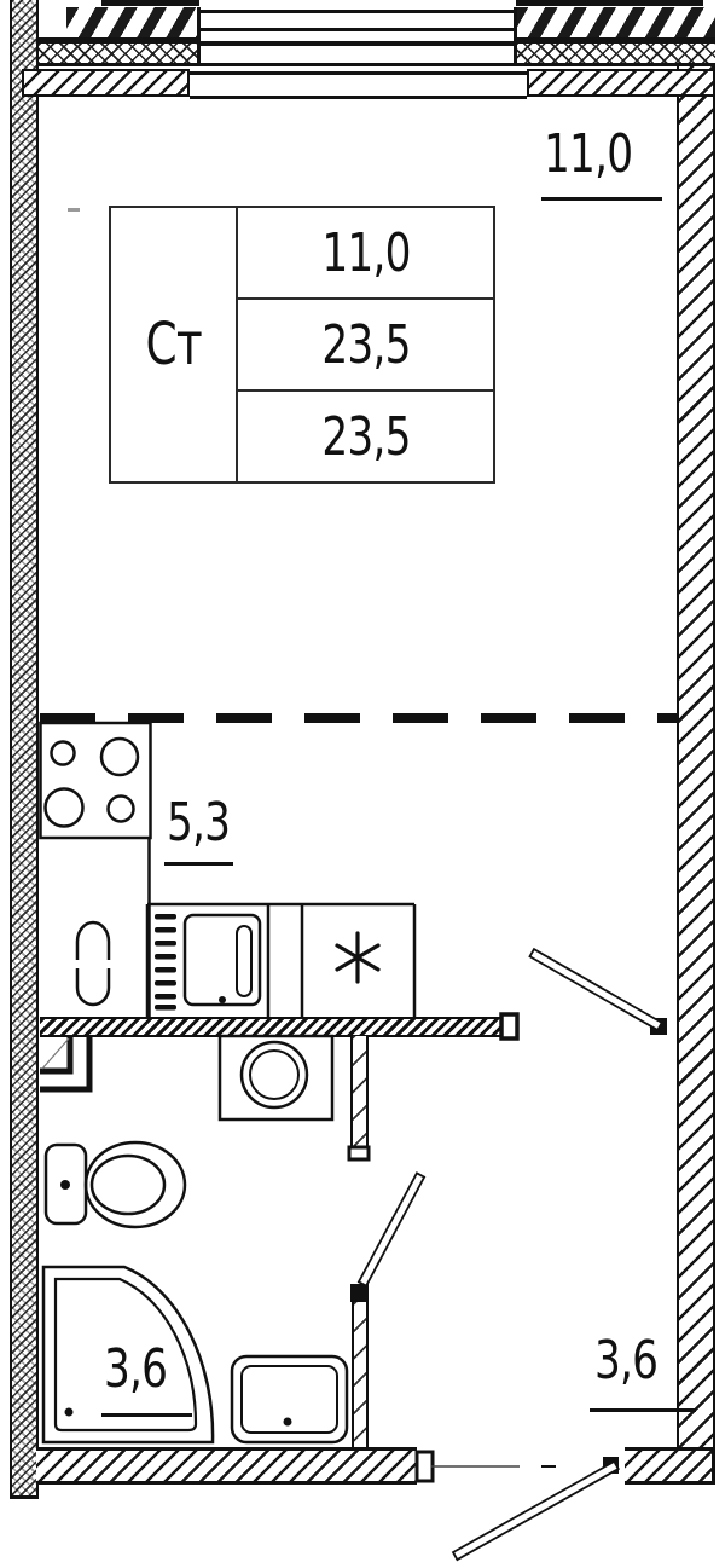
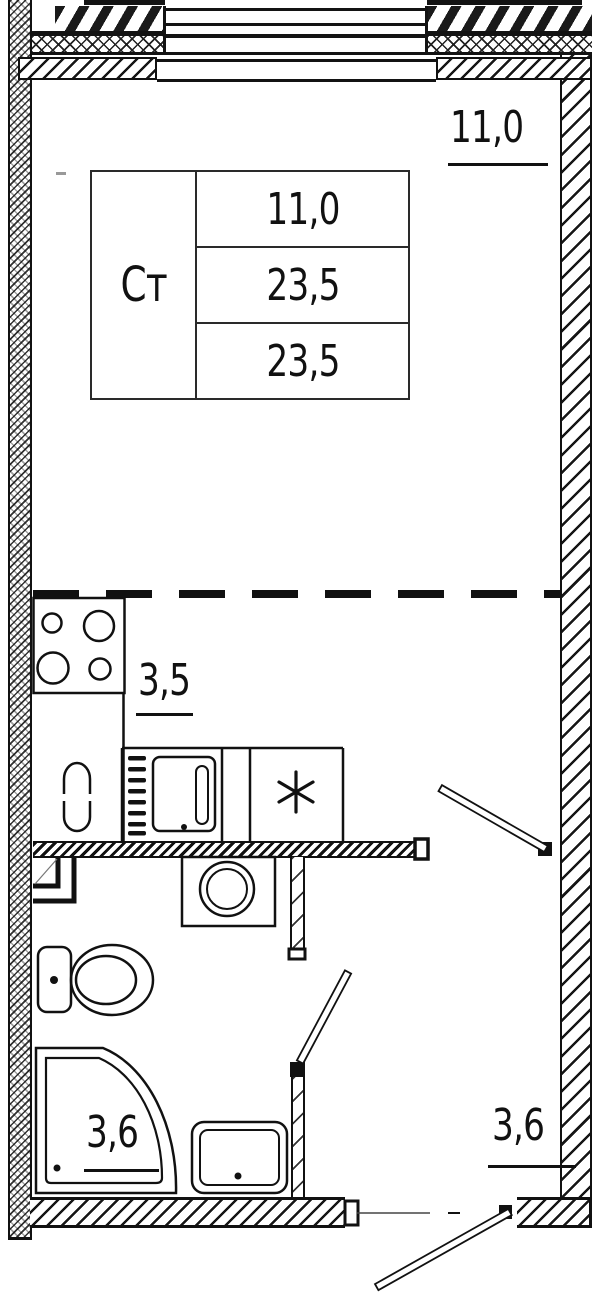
  Ст
  11,0
  23,5
  23,5
  11,0
- 5,3
+ 3,5
  3,6
  3,6
